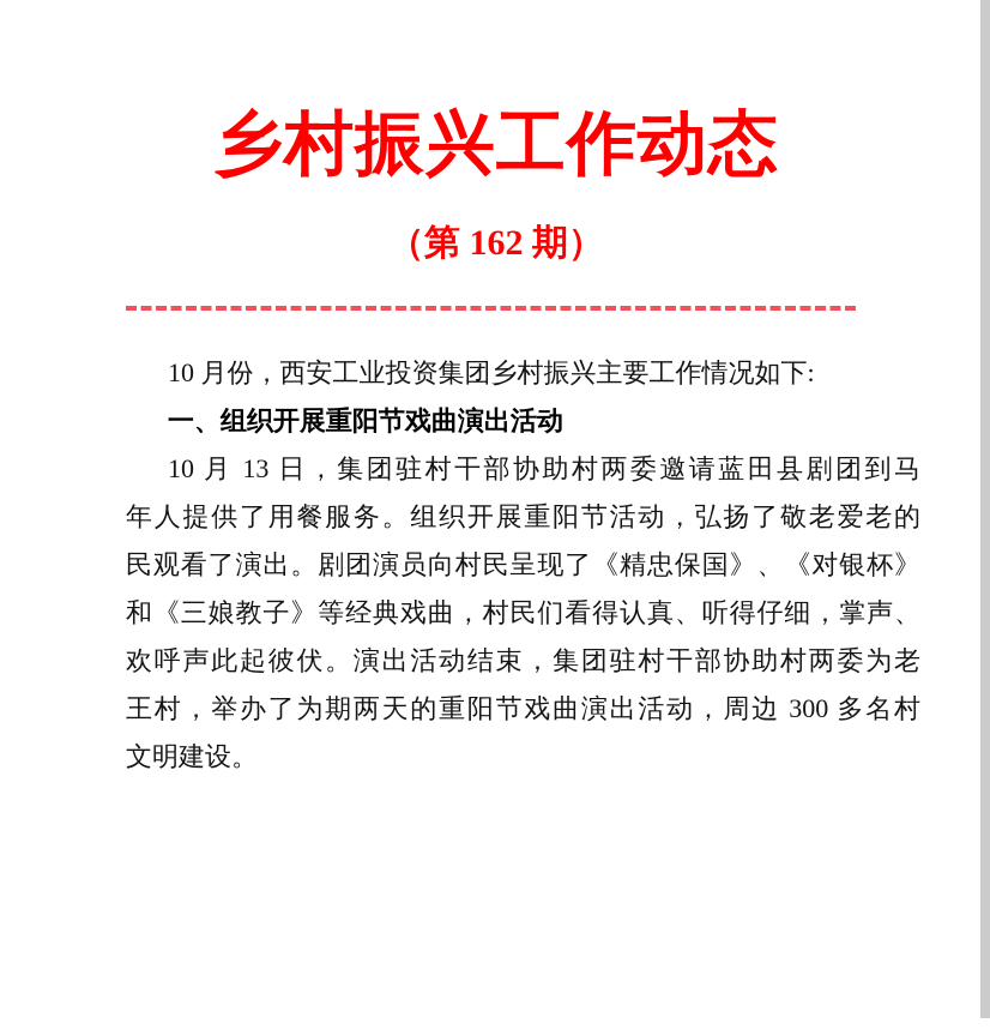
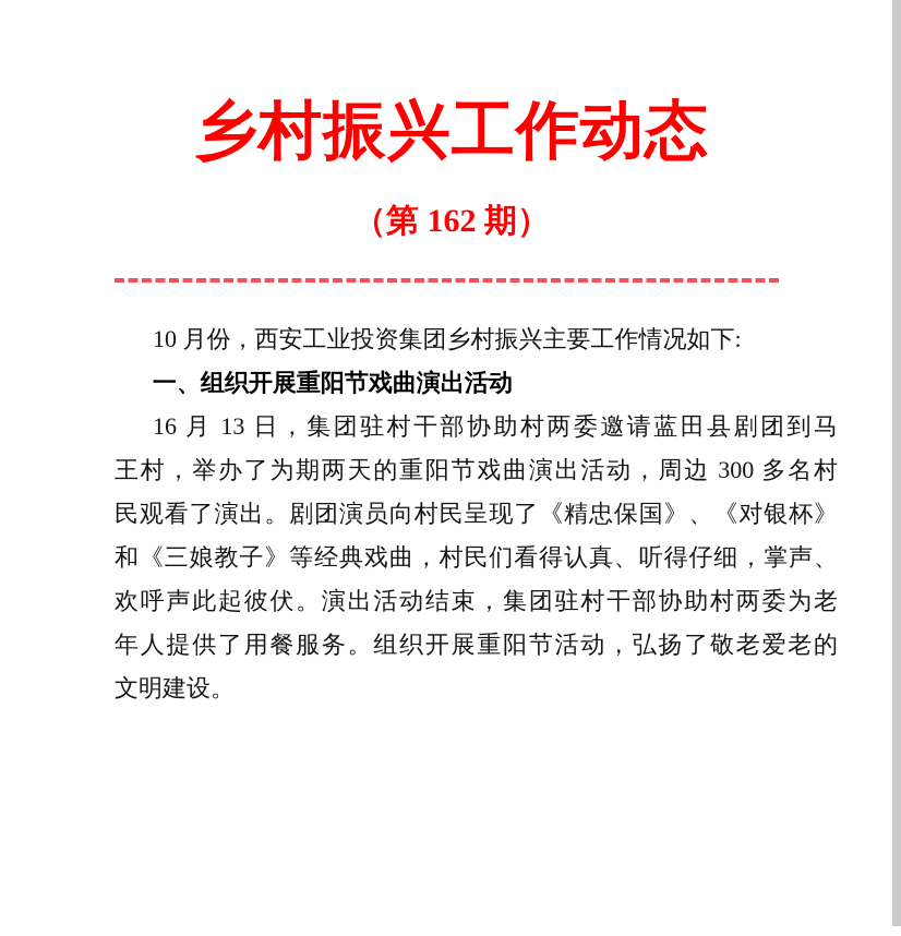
  乡村振兴工作动态
  （第 162 期）
  10 月份，西安工业投资集团乡村振兴主要工作情况如下:
  一、组织开展重阳节戏曲演出活动
- 10 月 13 日，集团驻村干部协助村两委邀请蓝田县剧团到马
+ 16 月 13 日，集团驻村干部协助村两委邀请蓝田县剧团到马
- 年人提供了用餐服务。组织开展重阳节活动，弘扬了敬老爱老的
+ 王村，举办了为期两天的重阳节戏曲演出活动，周边 300 多名村
  民观看了演出。剧团演员向村民呈现了《精忠保国》、《对银杯》
  和《三娘教子》等经典戏曲，村民们看得认真、听得仔细，掌声、
  欢呼声此起彼伏。演出活动结束，集团驻村干部协助村两委为老
- 王村，举办了为期两天的重阳节戏曲演出活动，周边 300 多名村
+ 年人提供了用餐服务。组织开展重阳节活动，弘扬了敬老爱老的
  文明建设。
